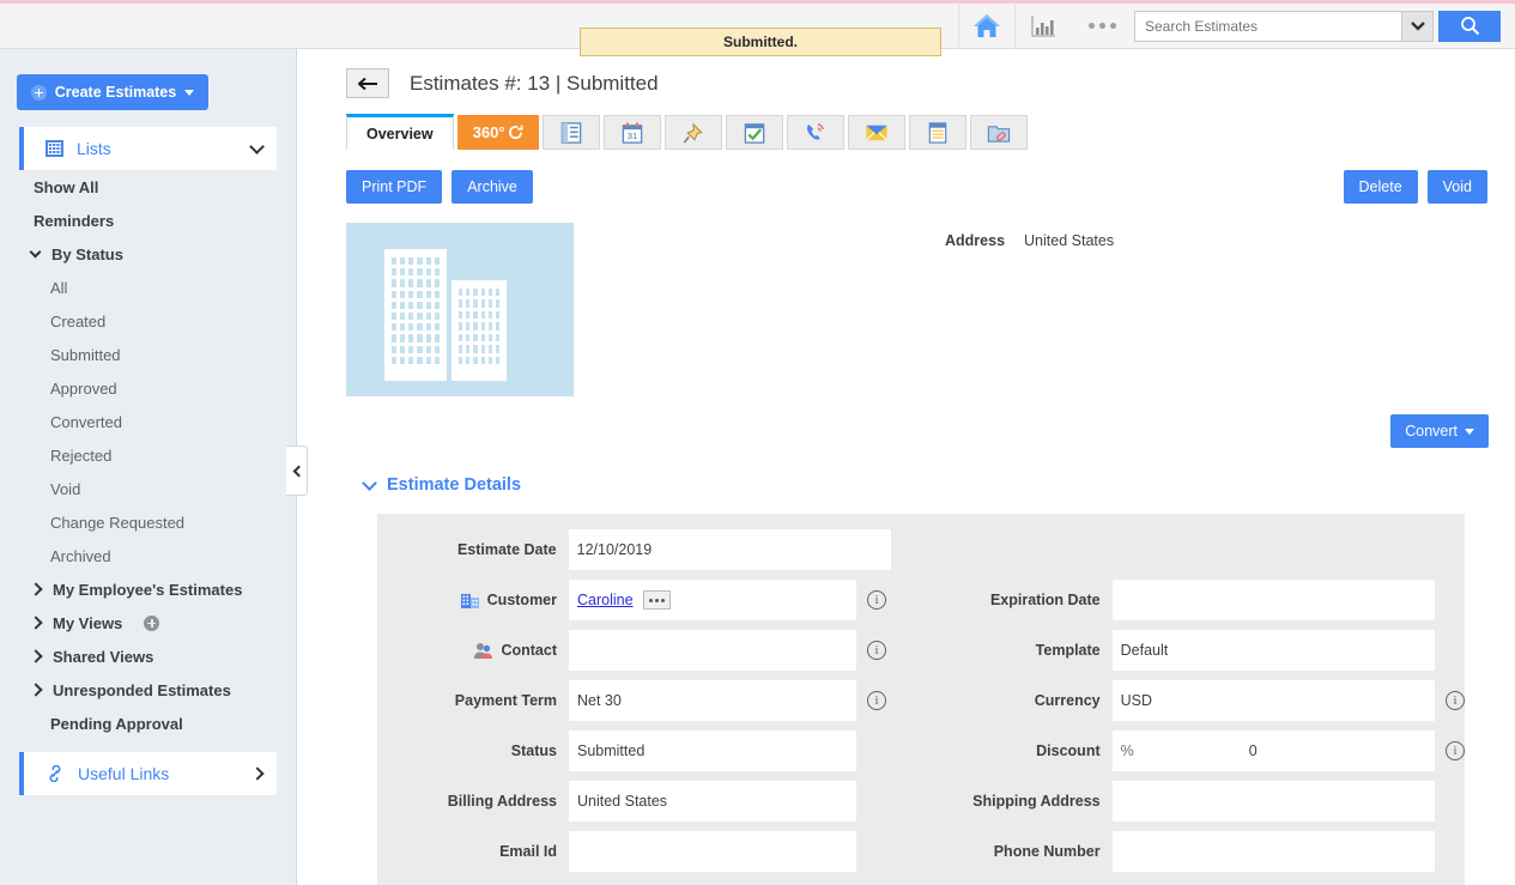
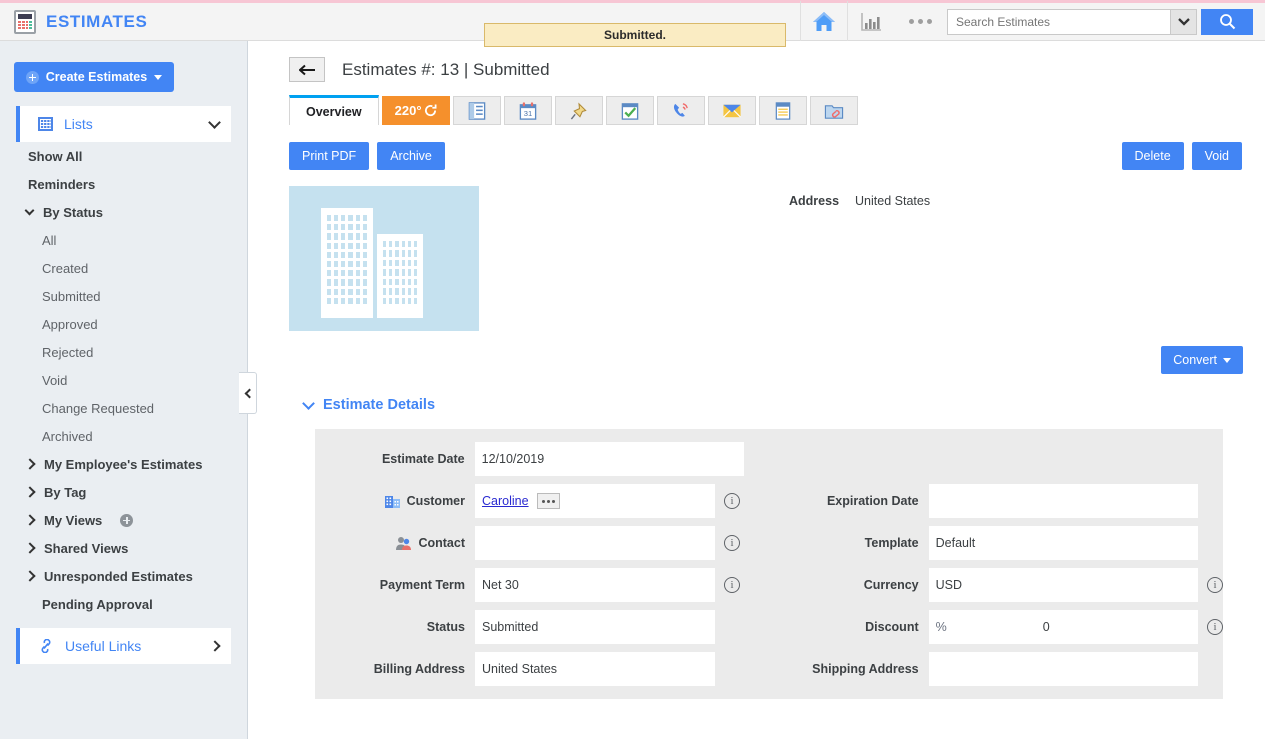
+ ESTIMATES
  Search Estimates
  Submitted.
  Create Estimates
  Lists
  Show All
  Reminders
  By Status
  All
  Created
  Submitted
  Approved
- Converted
  Rejected
  Void
  Change Requested
  Archived
  My Employee's Estimates
+ By Tag
  My Views
  Shared Views
  Unresponded Estimates
  Pending Approval
  Useful Links
  Estimates #: 13 | Submitted
  Overview
- 360°
+ 220°
  31
  Print PDF
  Archive
  Delete
  Void
  Address
  United States
  Convert
  Estimate Details
  Estimate Date
  12/10/2019
  Customer
  Caroline
  i
  Expiration Date
  Contact
  i
  Template
  Default
  Payment Term
  Net 30
  i
  Currency
  USD
  i
  Status
  Submitted
  Discount
  %
  0
  i
  Billing Address
  United States
  Shipping Address
- Email Id
- Phone Number
